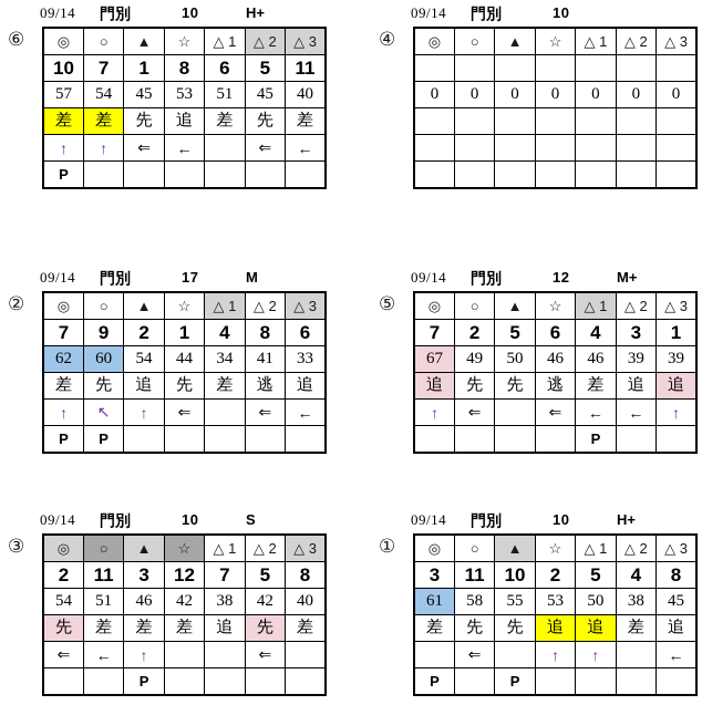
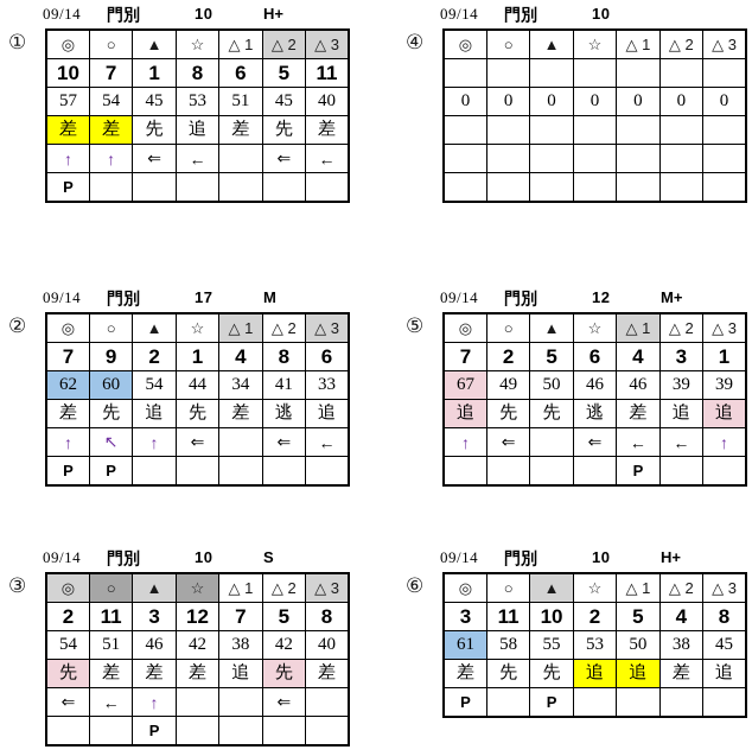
- ⑥
+ ①
  09/14
  門別
  10
  H+
  ◎	○	▲	☆	△ 1	△ 2	△ 3
  10	7	1	8	6	5	11
  57	54	45	53	51	45	40
  差	差	先	追	差	先	差
  ↑	↑	⇐	←		⇐	←
  P
  ②
  09/14
  門別
  17
  M
  ◎	○	▲	☆	△ 1	△ 2	△ 3
  7	9	2	1	4	8	6
  62	60	54	44	34	41	33
  差	先	追	先	差	逃	追
  ↑	↖	↑	⇐		⇐	←
  P	P
  ③
  09/14
  門別
  10
  S
  ◎	○	▲	☆	△ 1	△ 2	△ 3
  2	11	3	12	7	5	8
  54	51	46	42	38	42	40
  先	差	差	差	追	先	差
  ⇐	←	↑			⇐
  		P
  ④
  09/14
  門別
  10
  ◎	○	▲	☆	△ 1	△ 2	△ 3
  0	0	0	0	0	0	0
  ⑤
  09/14
  門別
  12
  M+
  ◎	○	▲	☆	△ 1	△ 2	△ 3
  7	2	5	6	4	3	1
  67	49	50	46	46	39	39
  追	先	先	逃	差	追	追
  ↑	⇐		⇐	←	←	↑
  				P
- ①
+ ⑥
  09/14
  門別
  10
  H+
  ◎	○	▲	☆	△ 1	△ 2	△ 3
  3	11	10	2	5	4	8
  61	58	55	53	50	38	45
  差	先	先	追	追	差	追
- 	⇐		↑	↑		←
  P		P
